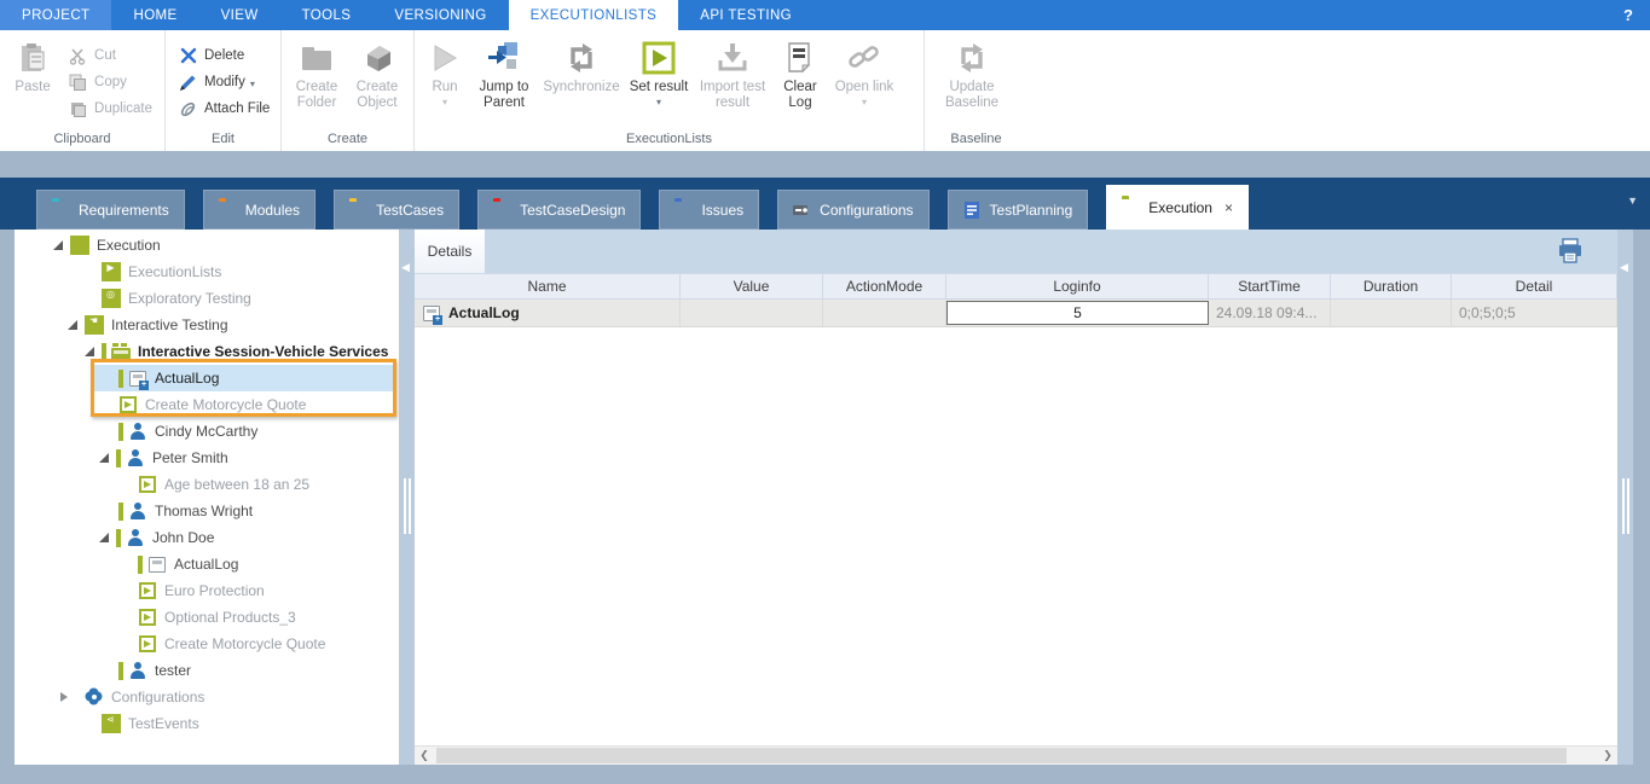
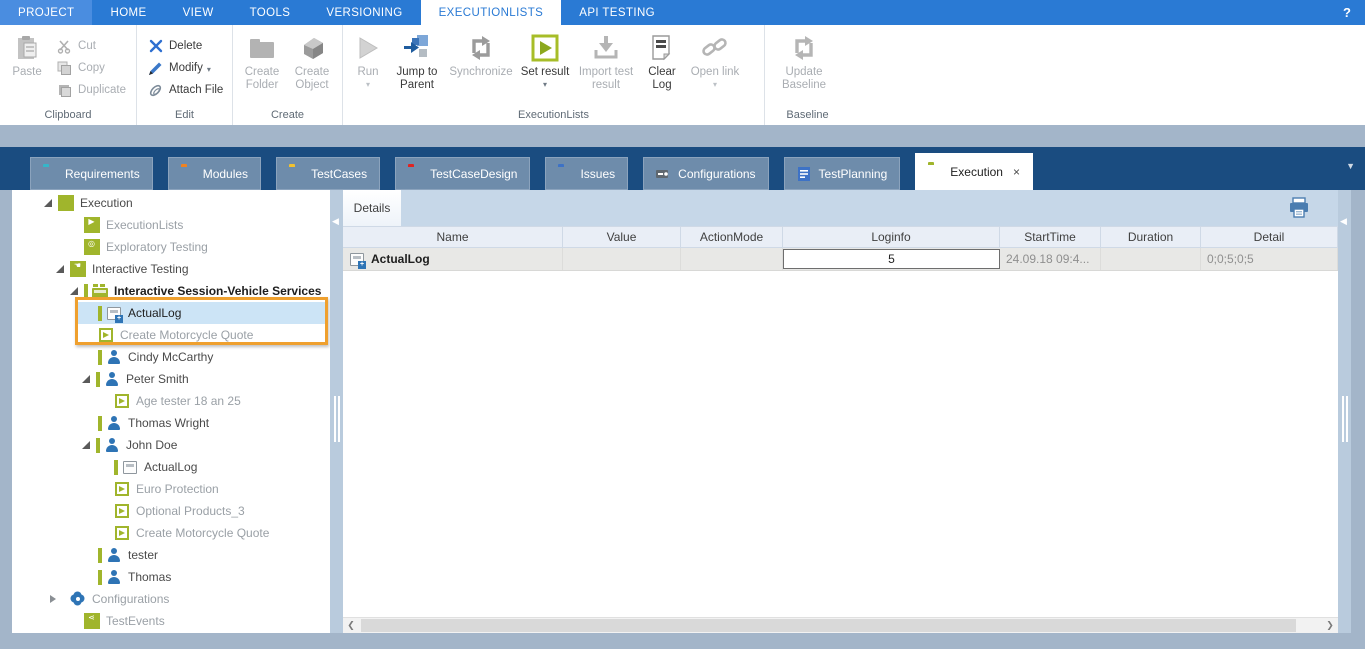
  PROJECT
  HOME
  VIEW
  TOOLS
  VERSIONING
  EXECUTIONLISTS
  API TESTING
  ?
  Paste
  Cut
  Copy
  Duplicate
  Clipboard
  Delete
  Modify
  ▾
  Attach File
  Edit
  Create Folder
  Create Object
  Create
  Run
  ▾
  Jump to Parent
  Synchronize
  Set result
  ▾
  Import test result
  Clear Log
  Open link
  ▾
  ExecutionLists
  Update Baseline
  Baseline
  Requirements
  Modules
  TestCases
  TestCaseDesign
  Issues
  Configurations
  TestPlanning
  Execution
  ×
  ▼
  Execution
  ▶
  ExecutionLists
  ◎
  Exploratory Testing
  ☚
  Interactive Testing
  Interactive Session-Vehicle Services
  ActualLog
  Create Motorcycle Quote
  Cindy McCarthy
  Peter Smith
- Age between 18 an 25
+ Age tester 18 an 25
  Thomas Wright
  John Doe
  ActualLog
  Euro Protection
  Optional Products_3
  Create Motorcycle Quote
  tester
+ Thomas
  Configurations
  ⋖
  TestEvents
  ◀
  Details
  Name
  Value
  ActionMode
  Loginfo
  StartTime
  Duration
  Detail
  ActualLog
  5
  24.09.18 09:4...
  0;0;5;0;5
  ❮
  ❯
  ◀
